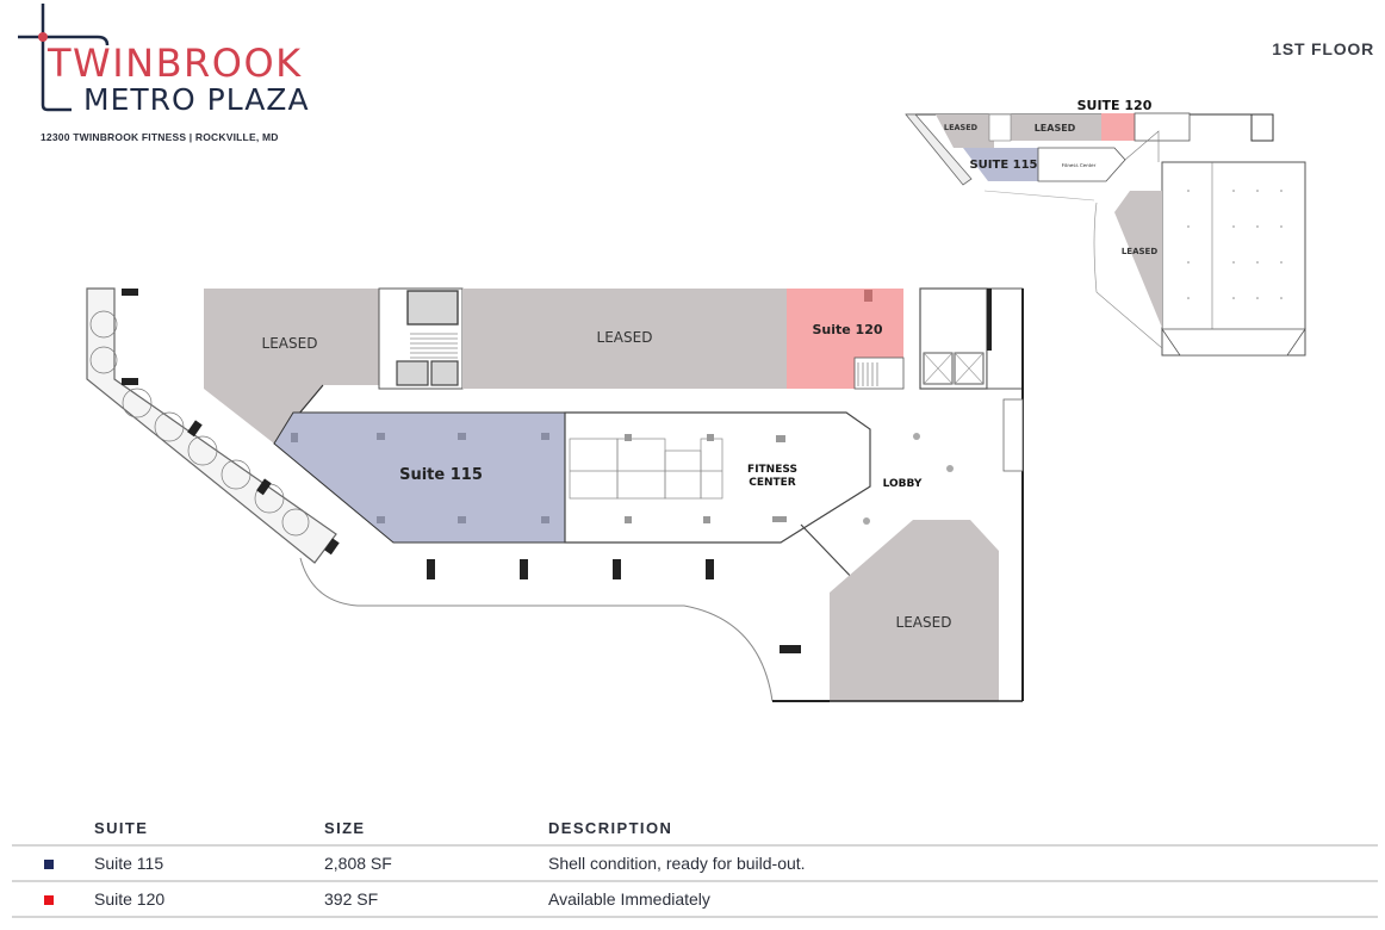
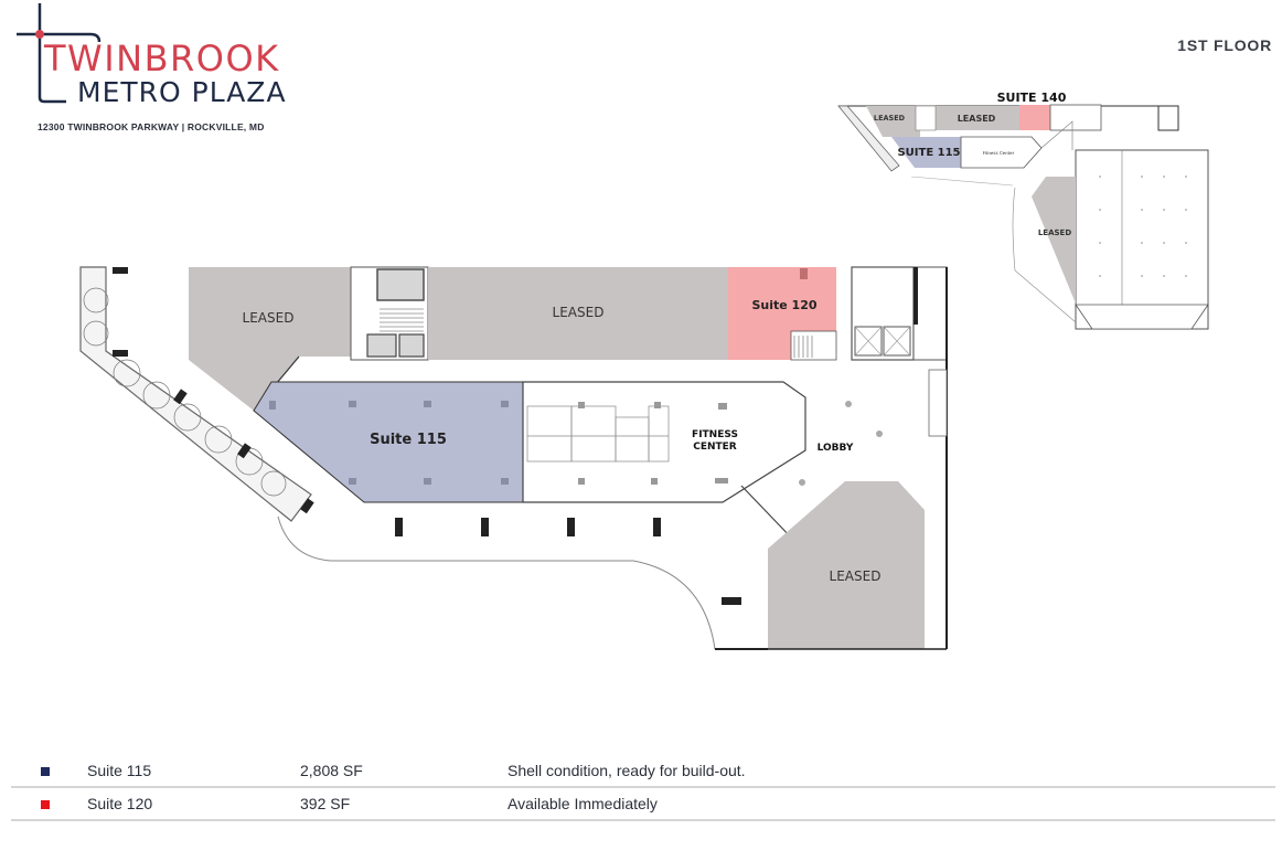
  TWINBROOK
  METRO PLAZA
- 12300 TWINBROOK FITNESS | ROCKVILLE, MD
+ 12300 TWINBROOK PARKWAY | ROCKVILLE, MD
  1ST FLOOR
  LEASED
  LEASED
- SUITE 120
+ SUITE 140
  SUITE 115
  LEASED
  LEASED
  LEASED
  Suite 120
  Suite 115
  FITNESS
  CENTER
  LOBBY
  LEASED
- SUITE
- SIZE
- DESCRIPTION
  Suite 115
  2,808 SF
  Shell condition, ready for build-out.
  Suite 120
  392 SF
  Available Immediately
